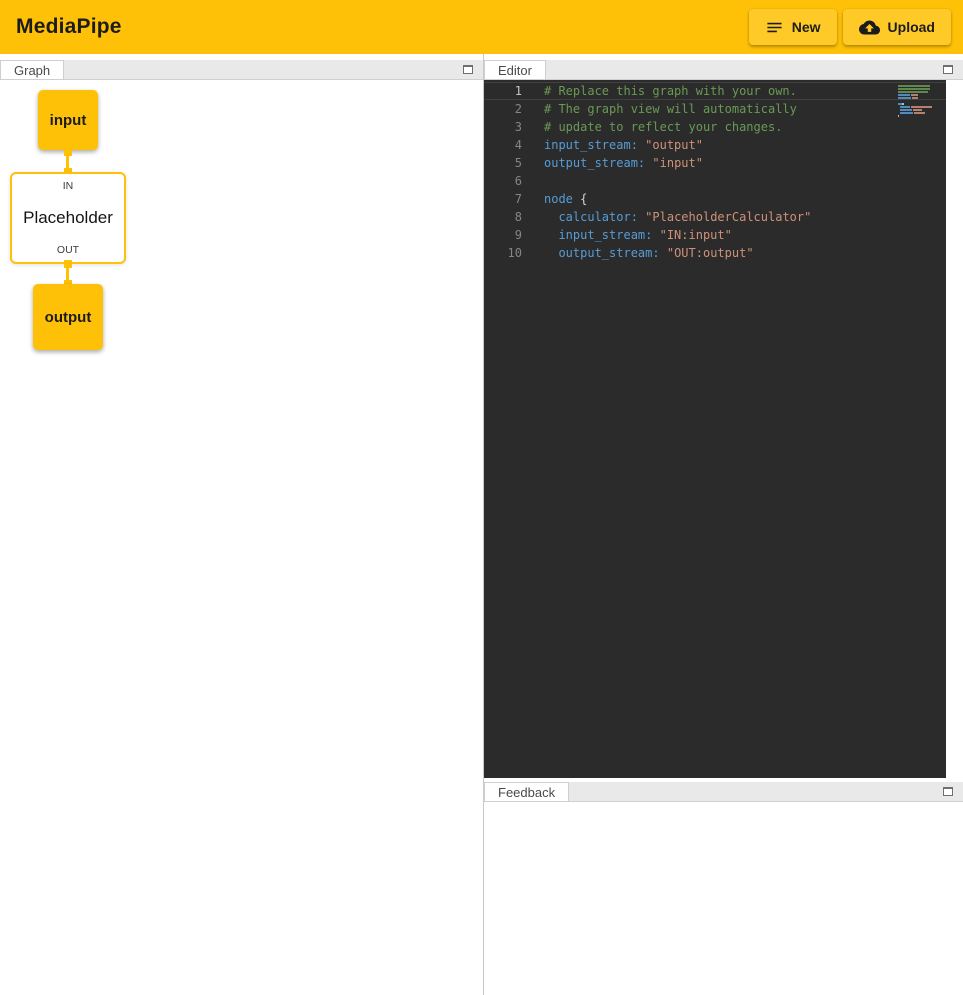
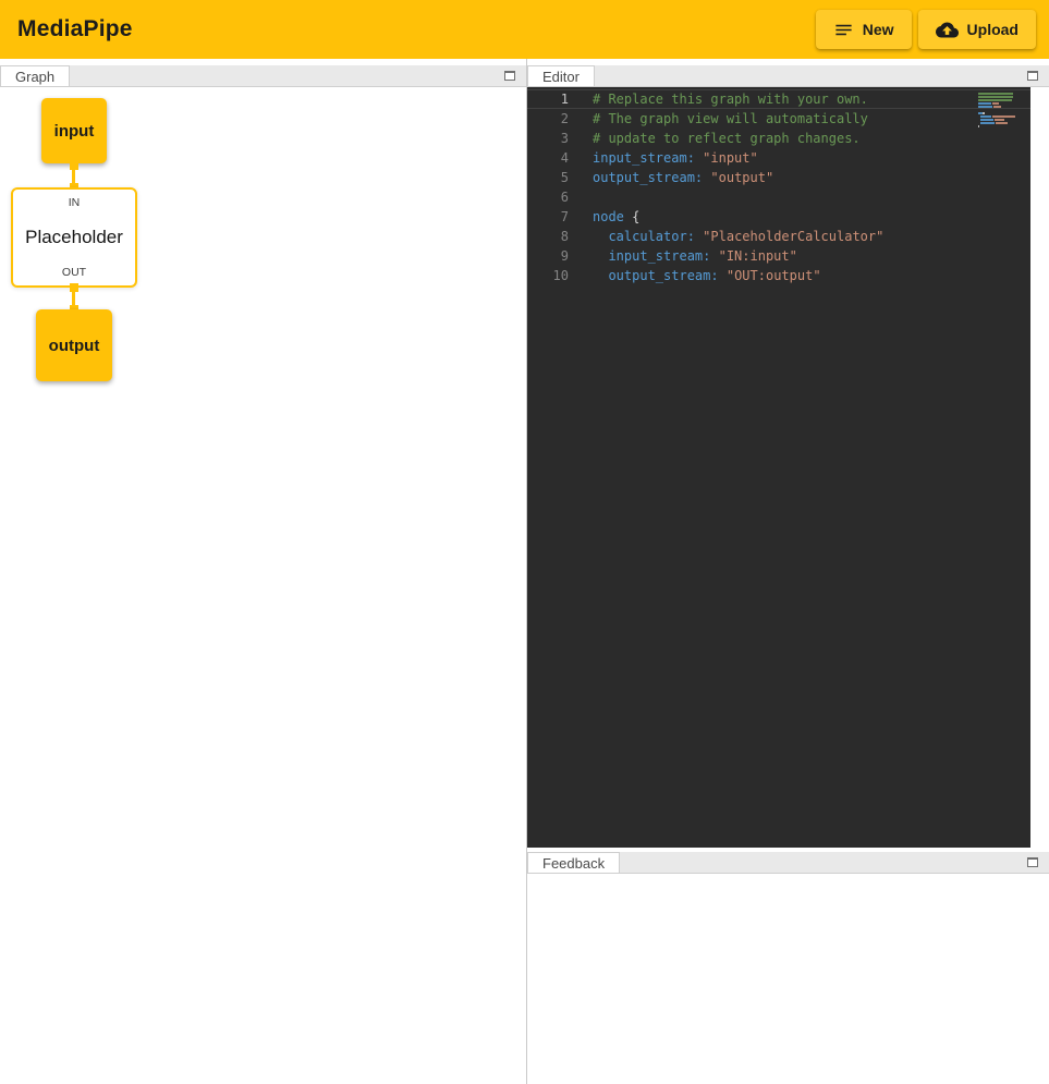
  MediaPipe
  New
  Upload
  Graph
  input
  IN
  Placeholder
  OUT
  output
  Editor
  1
  # Replace this graph with your own.
  2
  # The graph view will automatically
  3
- # update to reflect your changes.
+ # update to reflect graph changes.
  4
- input_stream: "output"
+ input_stream: "input"
  5
- output_stream: "input"
+ output_stream: "output"
  6
  7
  node {
  8
  calculator: "PlaceholderCalculator"
  9
  input_stream: "IN:input"
  10
  output_stream: "OUT:output"
  Feedback
